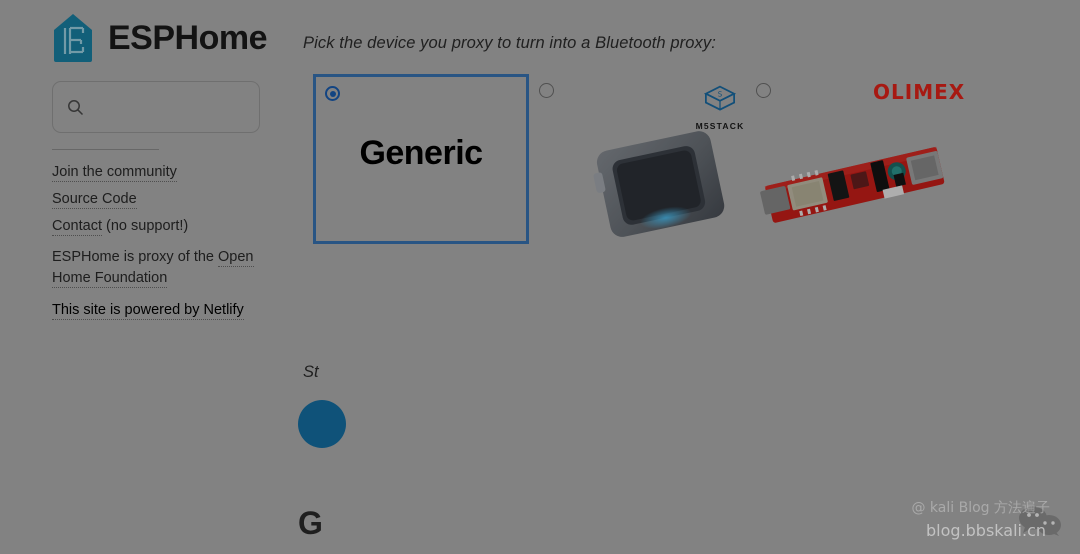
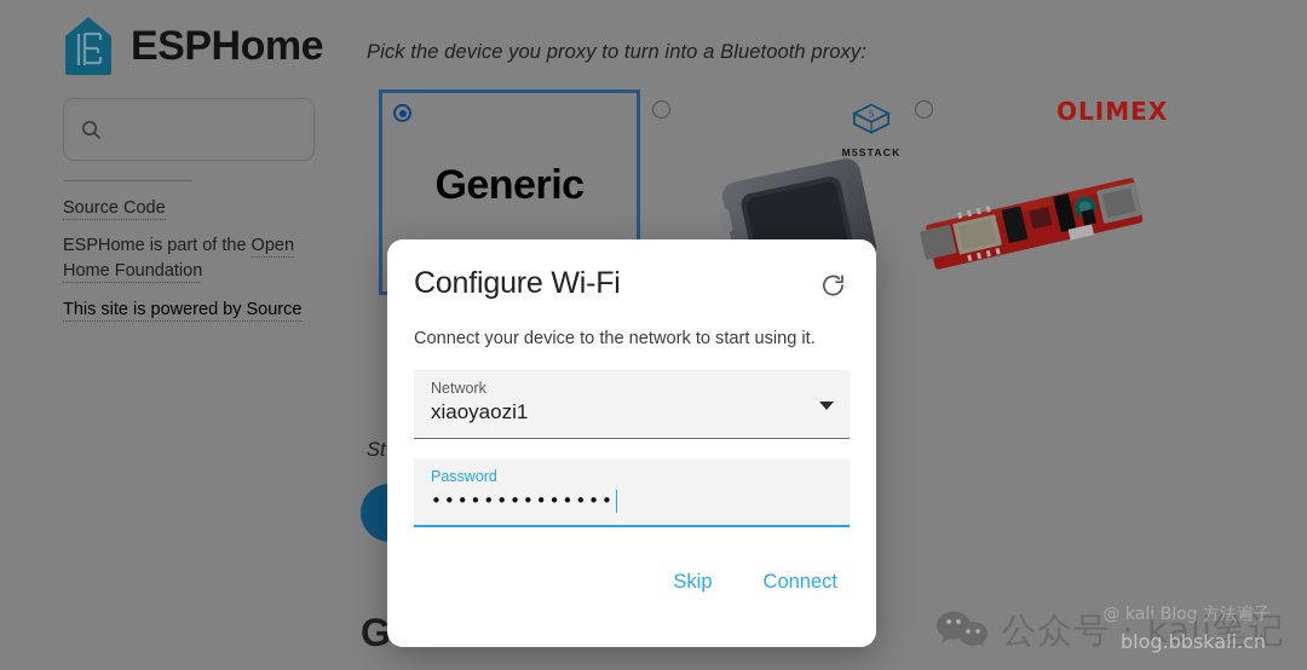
  ESPHome
- Join the community
  Source Code
- Contact (no support!)
- ESPHome is proxy of the Open Home Foundation
+ ESPHome is part of the Open Home Foundation
- This site is powered by Netlify
+ This site is powered by Source
  Pick the device you proxy to turn into a Bluetooth proxy:
  Generic
  S
  M5STACK
  OLIMEX
  St
  G
+ Configure Wi-Fi
+ Connect your device to the network to start using it.
+ Network
+ xiaoyaozi1
+ Password
+ ••••••••••••••
+ Skip
+ Connect
+ 公众号 · kali笔记
  @ kali Blog 方法遍子
  blog.bbskali.cn
